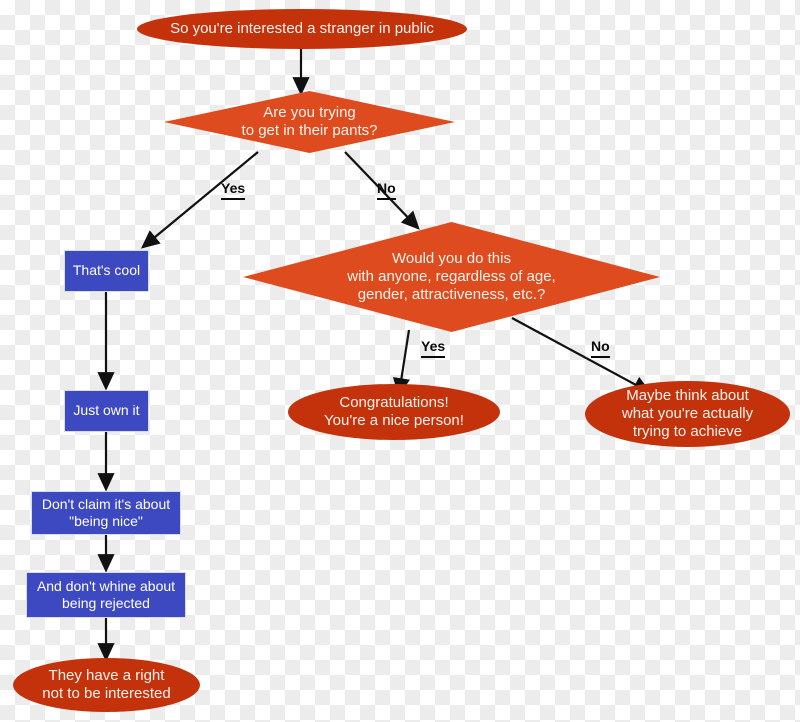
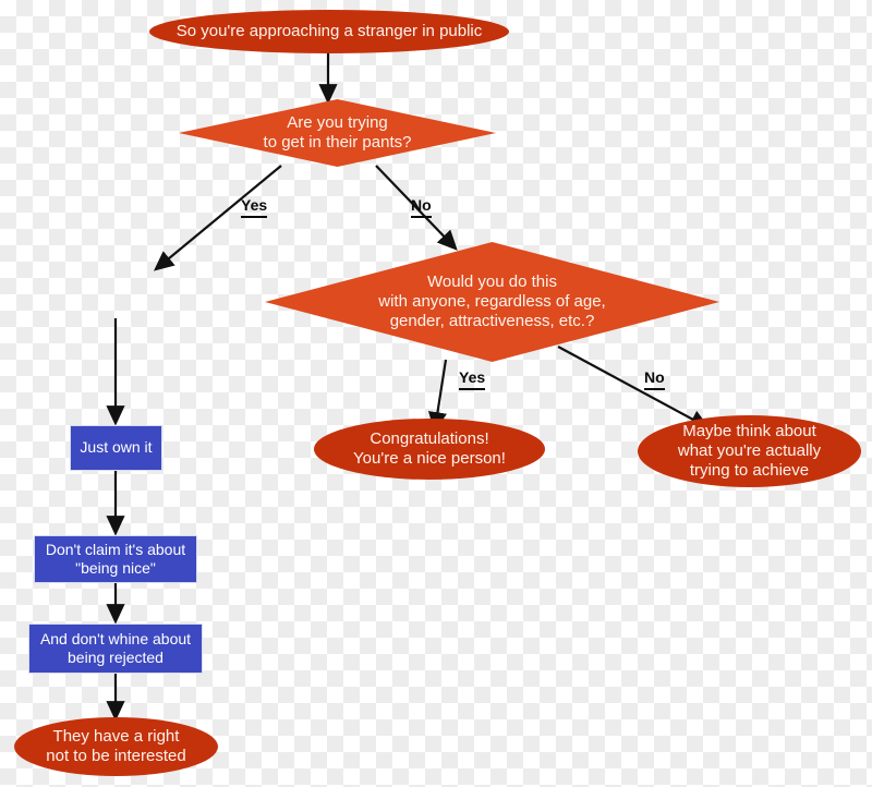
- So you're interested a stranger in public
+ So you're approaching a stranger in public
  Are you trying
  to get in their pants?
  Would you do this
  with anyone, regardless of age,
  gender, attractiveness, etc.?
- That's cool
  Just own it
  Don't claim it's about
  "being nice"
  And don't whine about
  being rejected
  They have a right
  not to be interested
  Congratulations!
  You're a nice person!
  Maybe think about
  what you're actually
  trying to achieve
  Yes
  No
  Yes
  No
